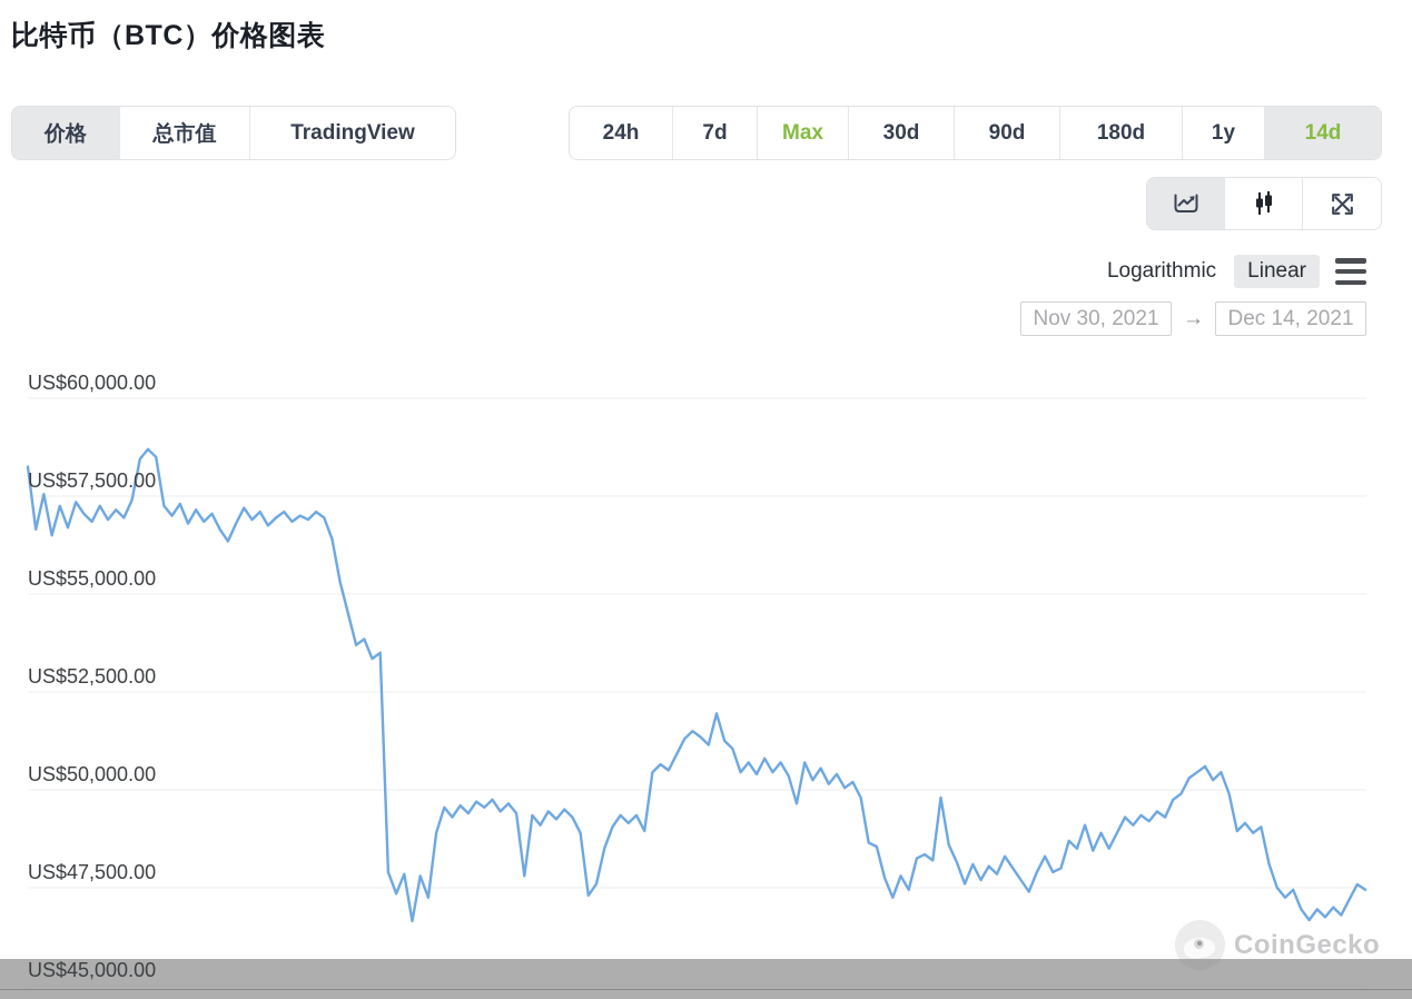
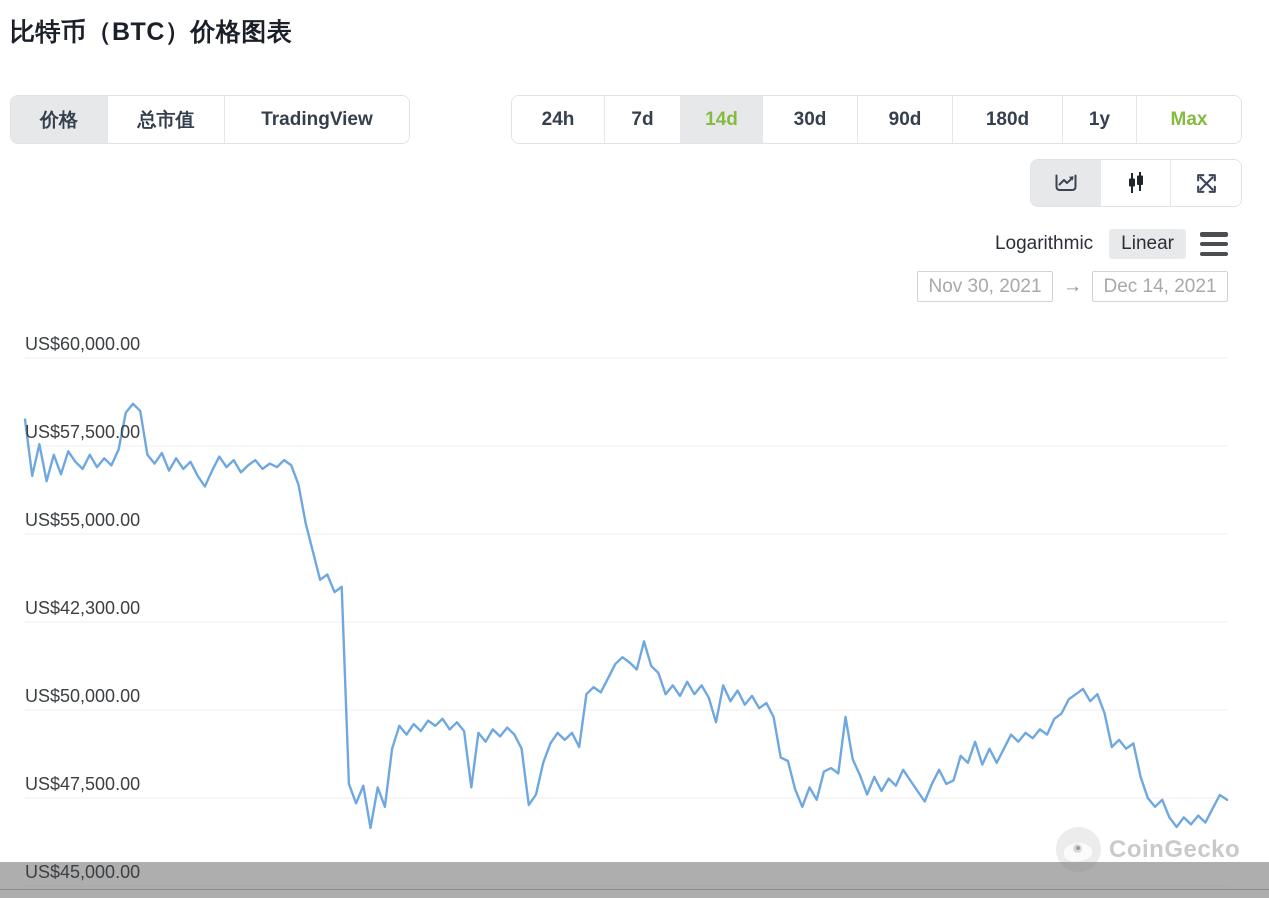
  比特币（BTC）价格图表
  价格
  总市值
  TradingView
  24h
  7d
- Max
+ 14d
  30d
  90d
  180d
  1y
- 14d
+ Max
  Logarithmic
  Linear
  Nov 30, 2021
  →
  Dec 14, 2021
  CoinGecko
  US$60,000.00
  US$57,500.00
  US$55,000.00
- US$52,500.00
+ US$42,300.00
  US$50,000.00
  US$47,500.00
  US$45,000.00
